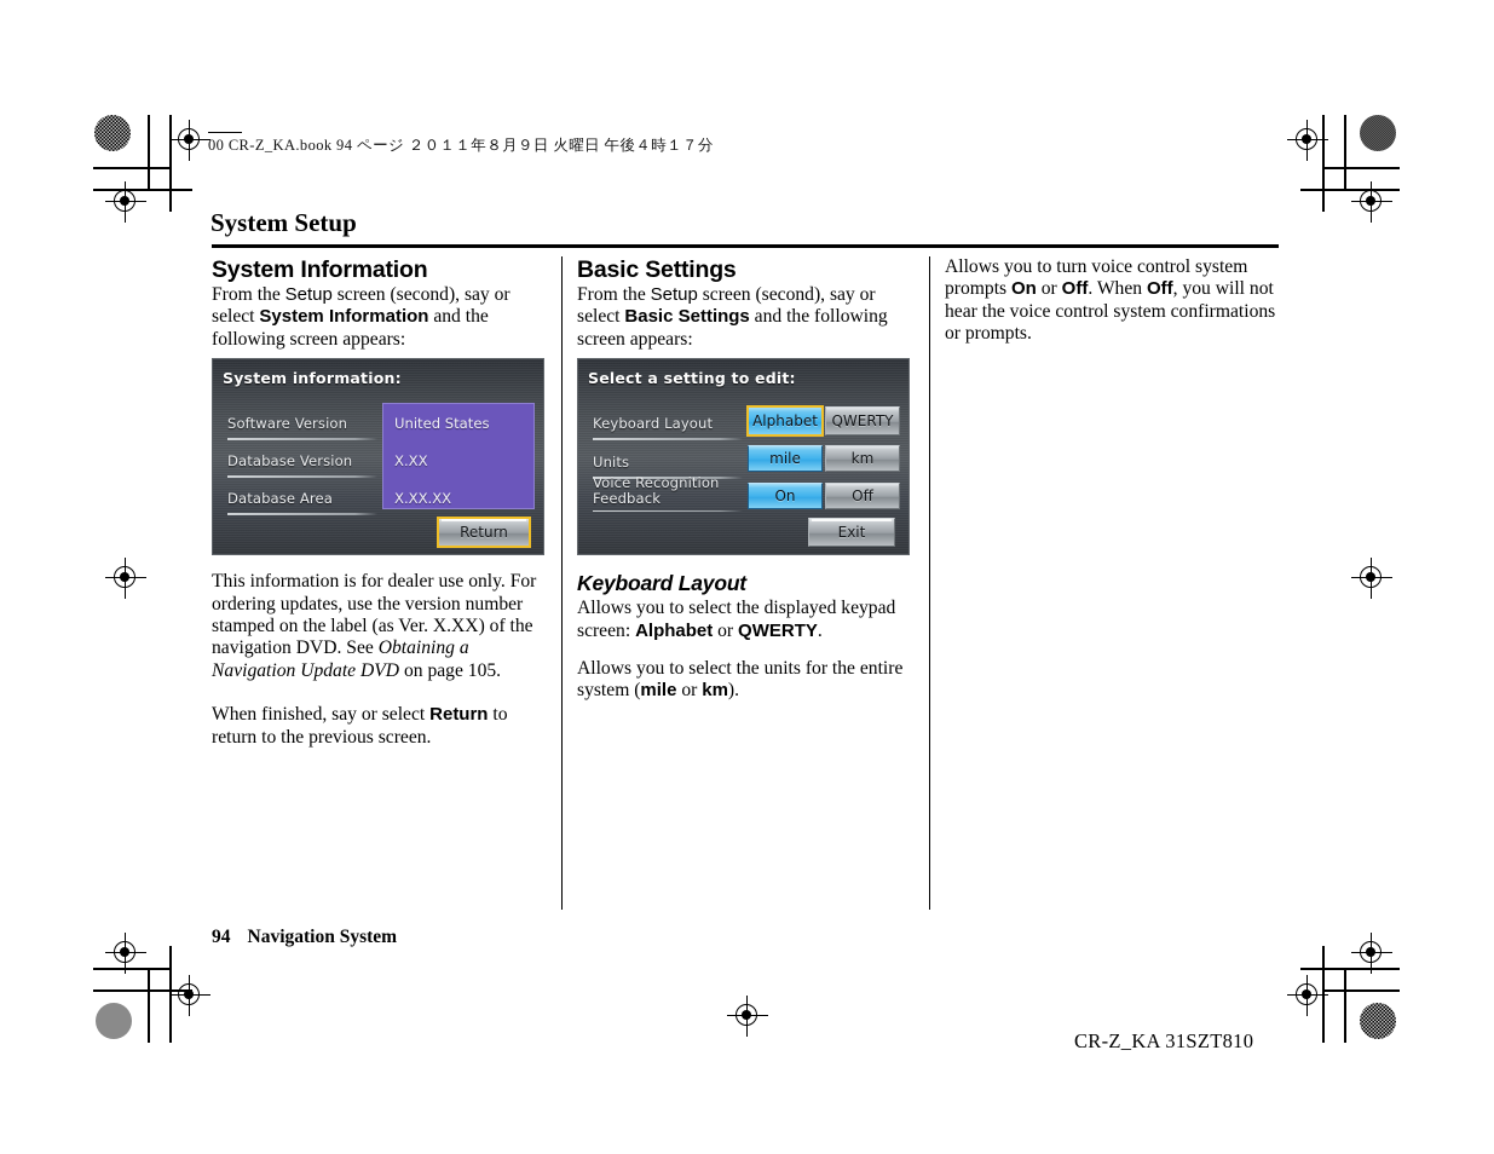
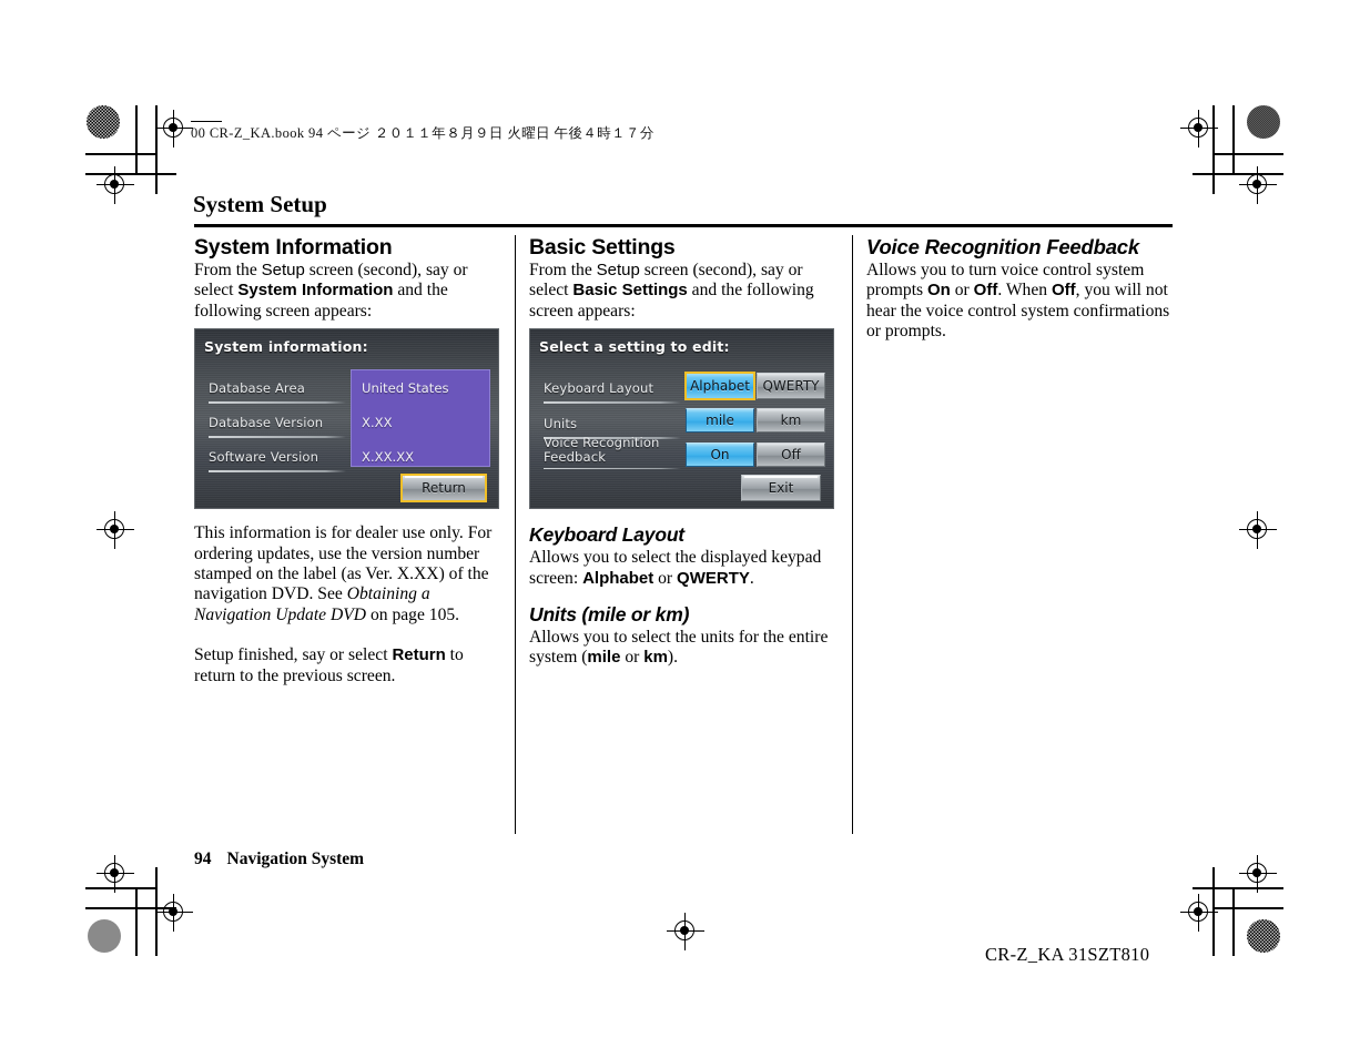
  00 CR-Z_KA.book 94 ページ ２０１１年８月９日 火曜日 午後４時１７分
  System Setup
  System Information
  From the Setup screen (second), say or select System Information and the following screen appears:
  System information:
- Software Version
+ Database Area
  Database Version
- Database Area
+ Software Version
  United States
  X.XX
  X.XX.XX
  Return
  This information is for dealer use only. For ordering updates, use the version number stamped on the label (as Ver. X.XX) of the navigation DVD. See Obtaining a Navigation Update DVD on page 105.
- When finished, say or select Return to return to the previous screen.
+ Setup finished, say or select Return to return to the previous screen.
  Basic Settings
  From the Setup screen (second), say or select Basic Settings and the following screen appears:
  Select a setting to edit:
  Keyboard Layout
  Units
  Voice Recognition
  Feedback
  Alphabet
  QWERTY
  mile
  km
  On
  Off
  Exit
  Keyboard Layout
  Allows you to select the displayed keypad screen: Alphabet or QWERTY.
+ Units (mile or km)
  Allows you to select the units for the entire system (mile or km).
+ Voice Recognition Feedback
  Allows you to turn voice control system prompts On or Off. When Off, you will not hear the voice control system confirmations or prompts.
  94 Navigation System
  CR-Z_KA 31SZT810
